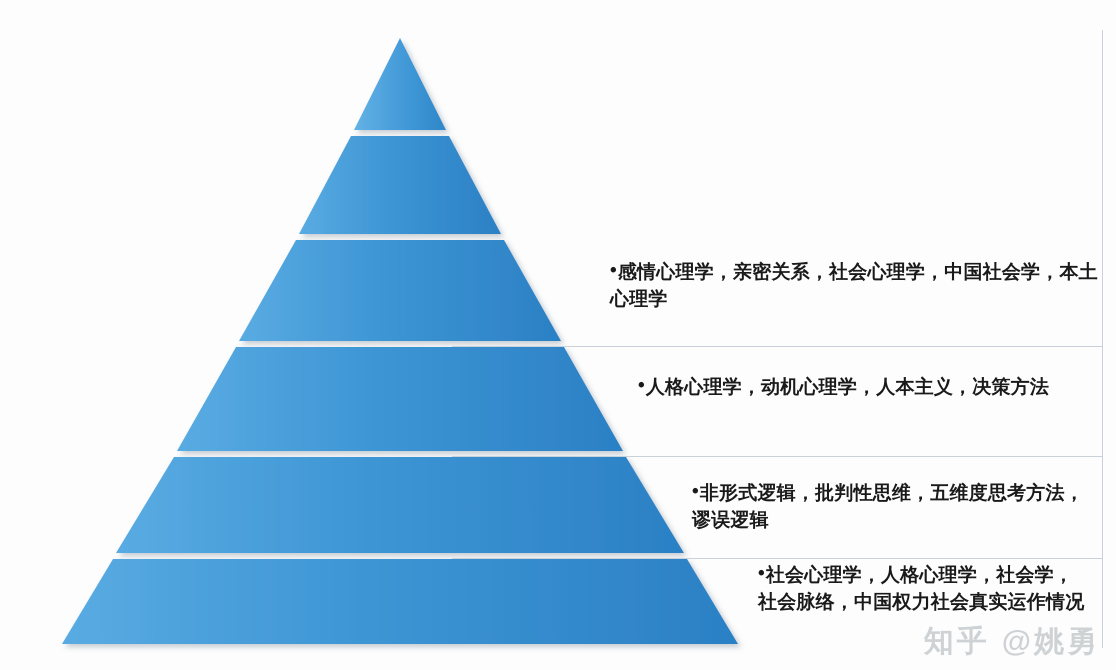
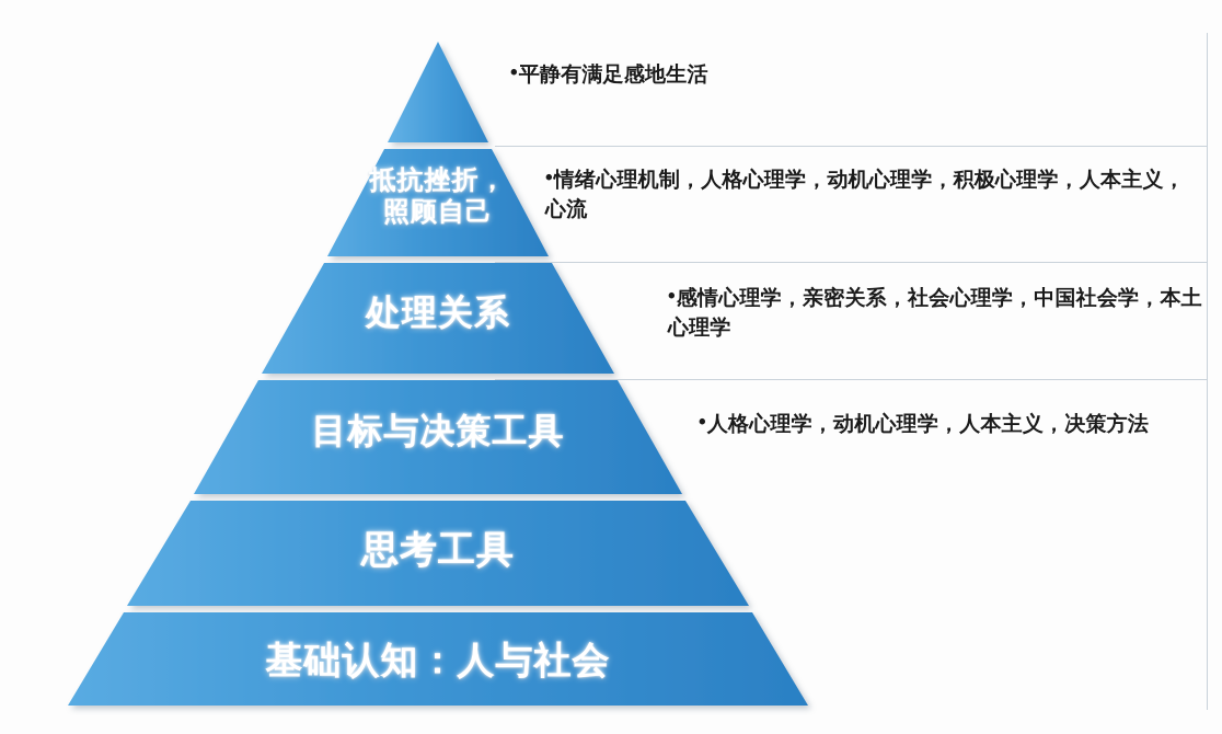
+ 抵抗挫折，
+ 照顾自己
+ 处理关系
+ 目标与决策工具
+ 思考工具
+ 基础认知：人与社会
+ •平静有满足感地生活
+ •情绪心理机制，人格心理学，动机心理学，积极心理学，人本主义，心流
  •感情心理学，亲密关系，社会心理学，中国社会学，本土心理学
  •人格心理学，动机心理学，人本主义，决策方法
- •非形式逻辑，批判性思维，五维度思考方法，谬误逻辑
- •社会心理学，人格心理学，社会学，社会脉络，中国权力社会真实运作情况
- 知乎 @姚勇
